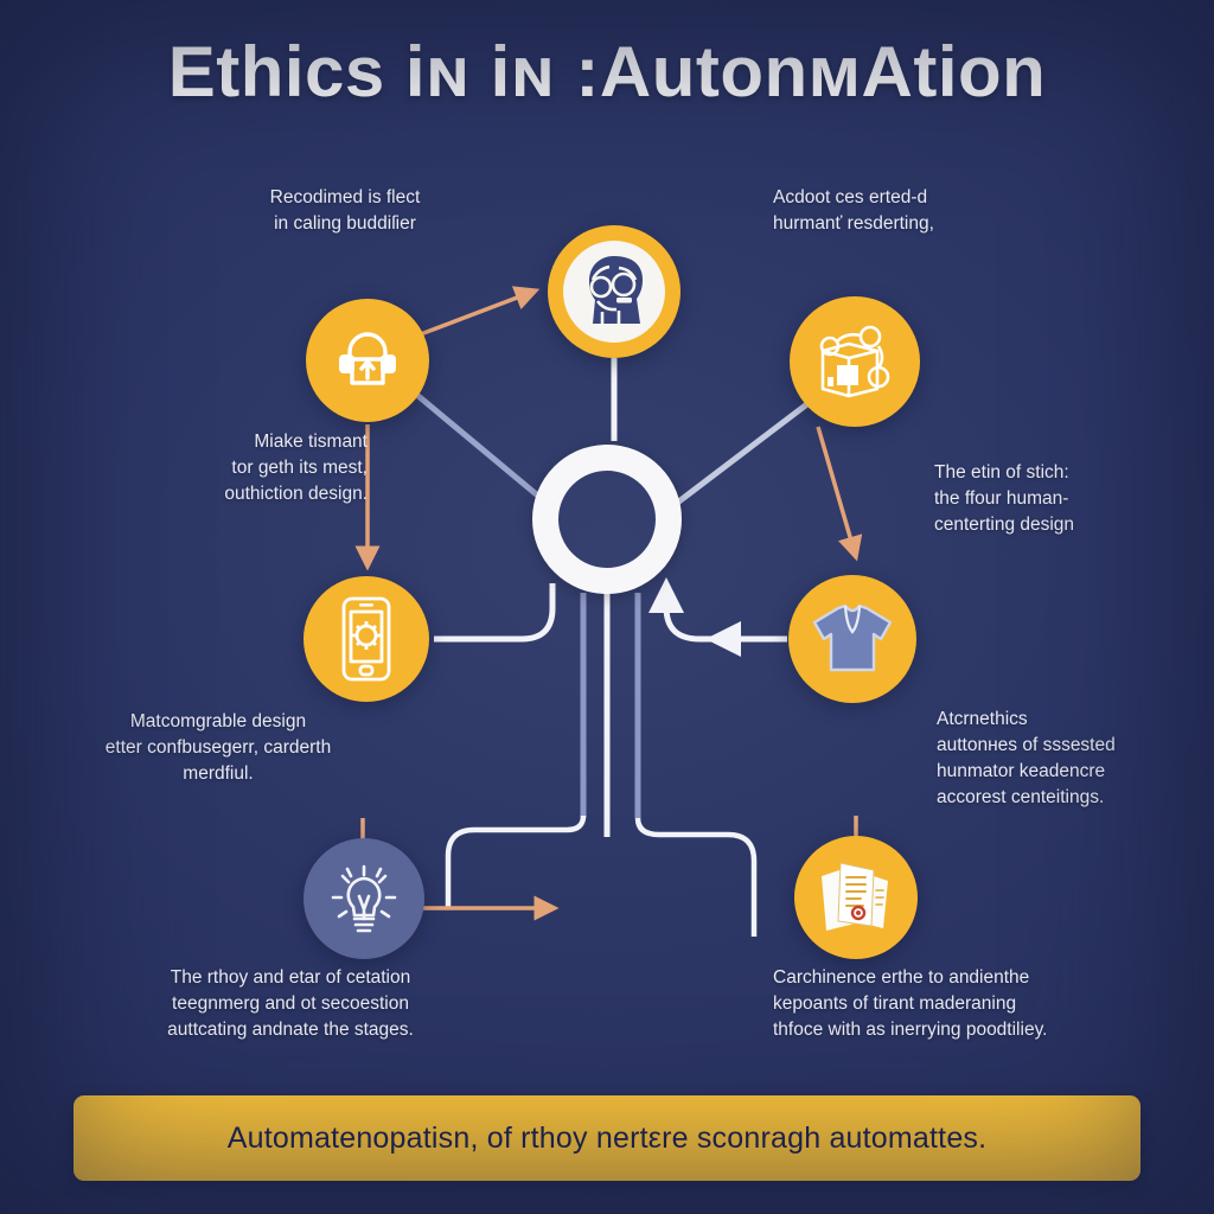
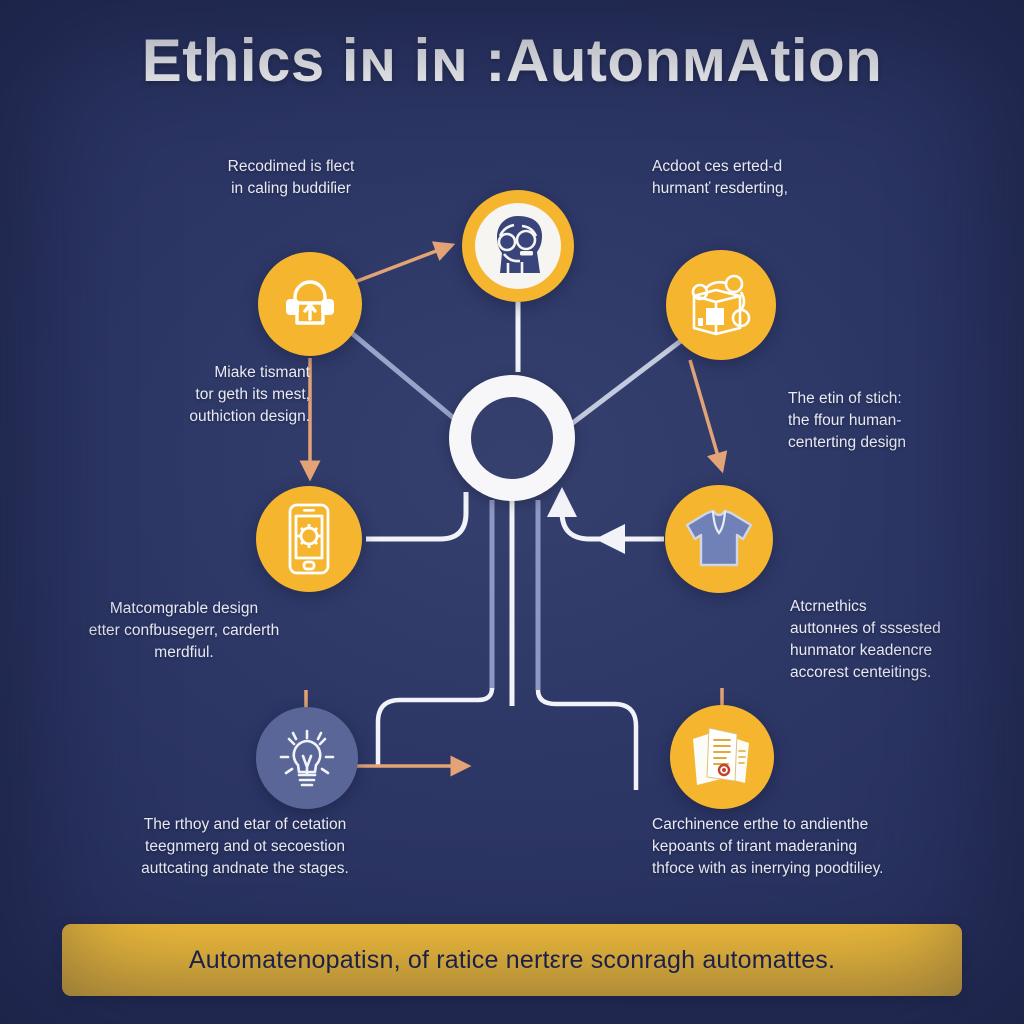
  Ethics iɴ iɴ :AutonмAtion
  Recodimed is flect
  in caling buddiſier
  Acdoot ces erted-d
  hurmanť resderting,
  Miake tismant
  tor geth its mest,
  outhiction design.
  The etin of stich:
  the ffour human-
  centerting design
  Matcomgrable design
  etter confbusegerr, carderth
  merdfiul.
  Atcrnethics
  auttonнes of sssested
  hunmator keadencre
  accorest centeitings.
  The rthoy and etar of cetation
  teegnmerg and ot secoestion
  auttcating andnate the stages.
  Carchinence erthe to andienthe
  kepoants of tirant maderaning
  thfoce with as inerrying poodtiliey.
- Automatenopatisn, of rthoy nertεre sconragh automattes.
+ Automatenopatisn, of ratice nertεre sconragh automattes.
